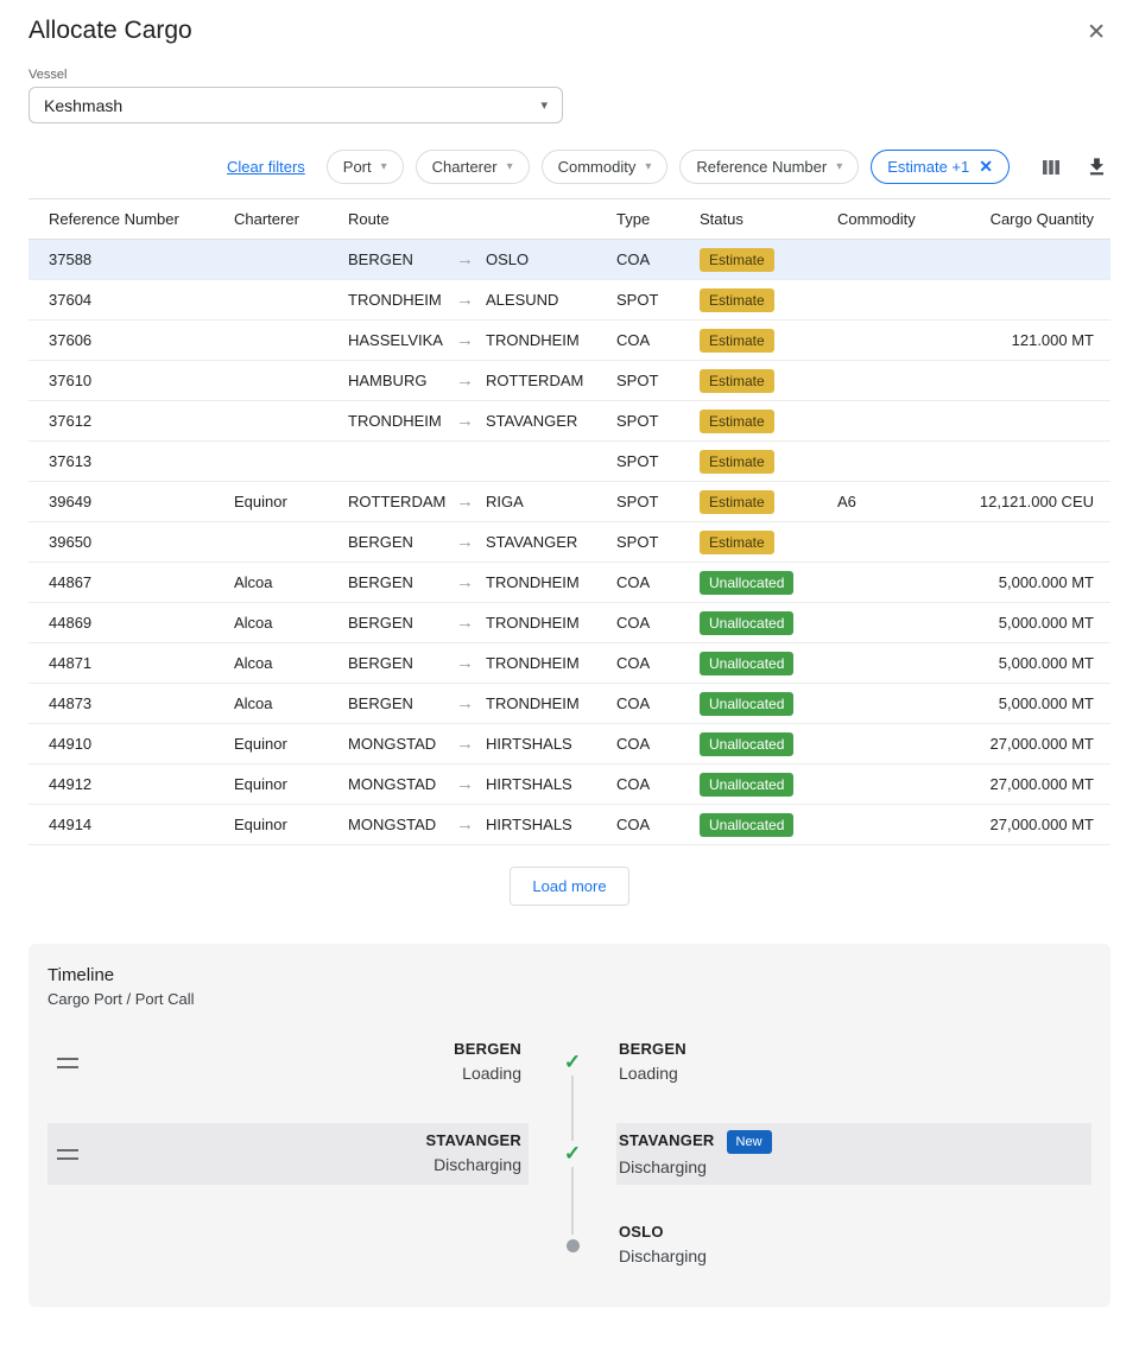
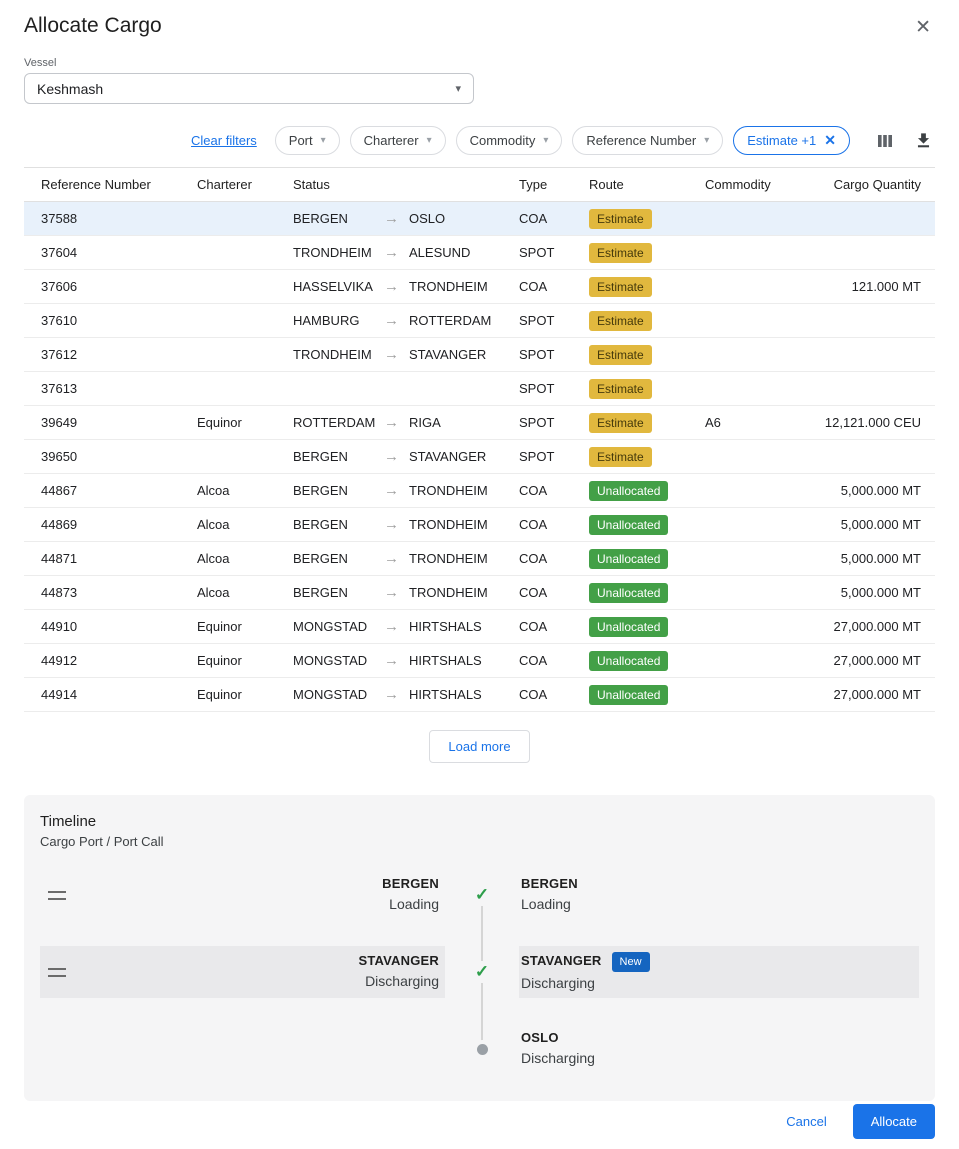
  Allocate Cargo
  ✕
  Vessel
  Keshmash
  ▾
  Clear filters
  Port
  ▾
  Charterer
  ▾
  Commodity
  ▾
  Reference Number
  ▾
  Estimate +1
  ✕
  Reference Number
  Charterer
- Route
+ Status
  Type
- Status
+ Route
  Commodity
  Cargo Quantity
  37588
  BERGEN
  →
  OSLO
  COA
  Estimate
  37604
  TRONDHEIM
  →
  ALESUND
  SPOT
  Estimate
  37606
  HASSELVIKA
  →
  TRONDHEIM
  COA
  Estimate
  121.000 MT
  37610
  HAMBURG
  →
  ROTTERDAM
  SPOT
  Estimate
  37612
  TRONDHEIM
  →
  STAVANGER
  SPOT
  Estimate
  37613
  SPOT
  Estimate
  39649
  Equinor
  ROTTERDAM
  →
  RIGA
  SPOT
  Estimate
  A6
  12,121.000 CEU
  39650
  BERGEN
  →
  STAVANGER
  SPOT
  Estimate
  44867
  Alcoa
  BERGEN
  →
  TRONDHEIM
  COA
  Unallocated
  5,000.000 MT
  44869
  Alcoa
  BERGEN
  →
  TRONDHEIM
  COA
  Unallocated
  5,000.000 MT
  44871
  Alcoa
  BERGEN
  →
  TRONDHEIM
  COA
  Unallocated
  5,000.000 MT
  44873
  Alcoa
  BERGEN
  →
  TRONDHEIM
  COA
  Unallocated
  5,000.000 MT
  44910
  Equinor
  MONGSTAD
  →
  HIRTSHALS
  COA
  Unallocated
  27,000.000 MT
  44912
  Equinor
  MONGSTAD
  →
  HIRTSHALS
  COA
  Unallocated
  27,000.000 MT
  44914
  Equinor
  MONGSTAD
  →
  HIRTSHALS
  COA
  Unallocated
  27,000.000 MT
  Load more
  Timeline
  Cargo Port / Port Call
  BERGEN
  Loading
  ✓
  BERGEN
  Loading
  STAVANGER
  Discharging
  ✓
  STAVANGER
  New
  Discharging
  OSLO
  Discharging
+ Cancel
+ Allocate
